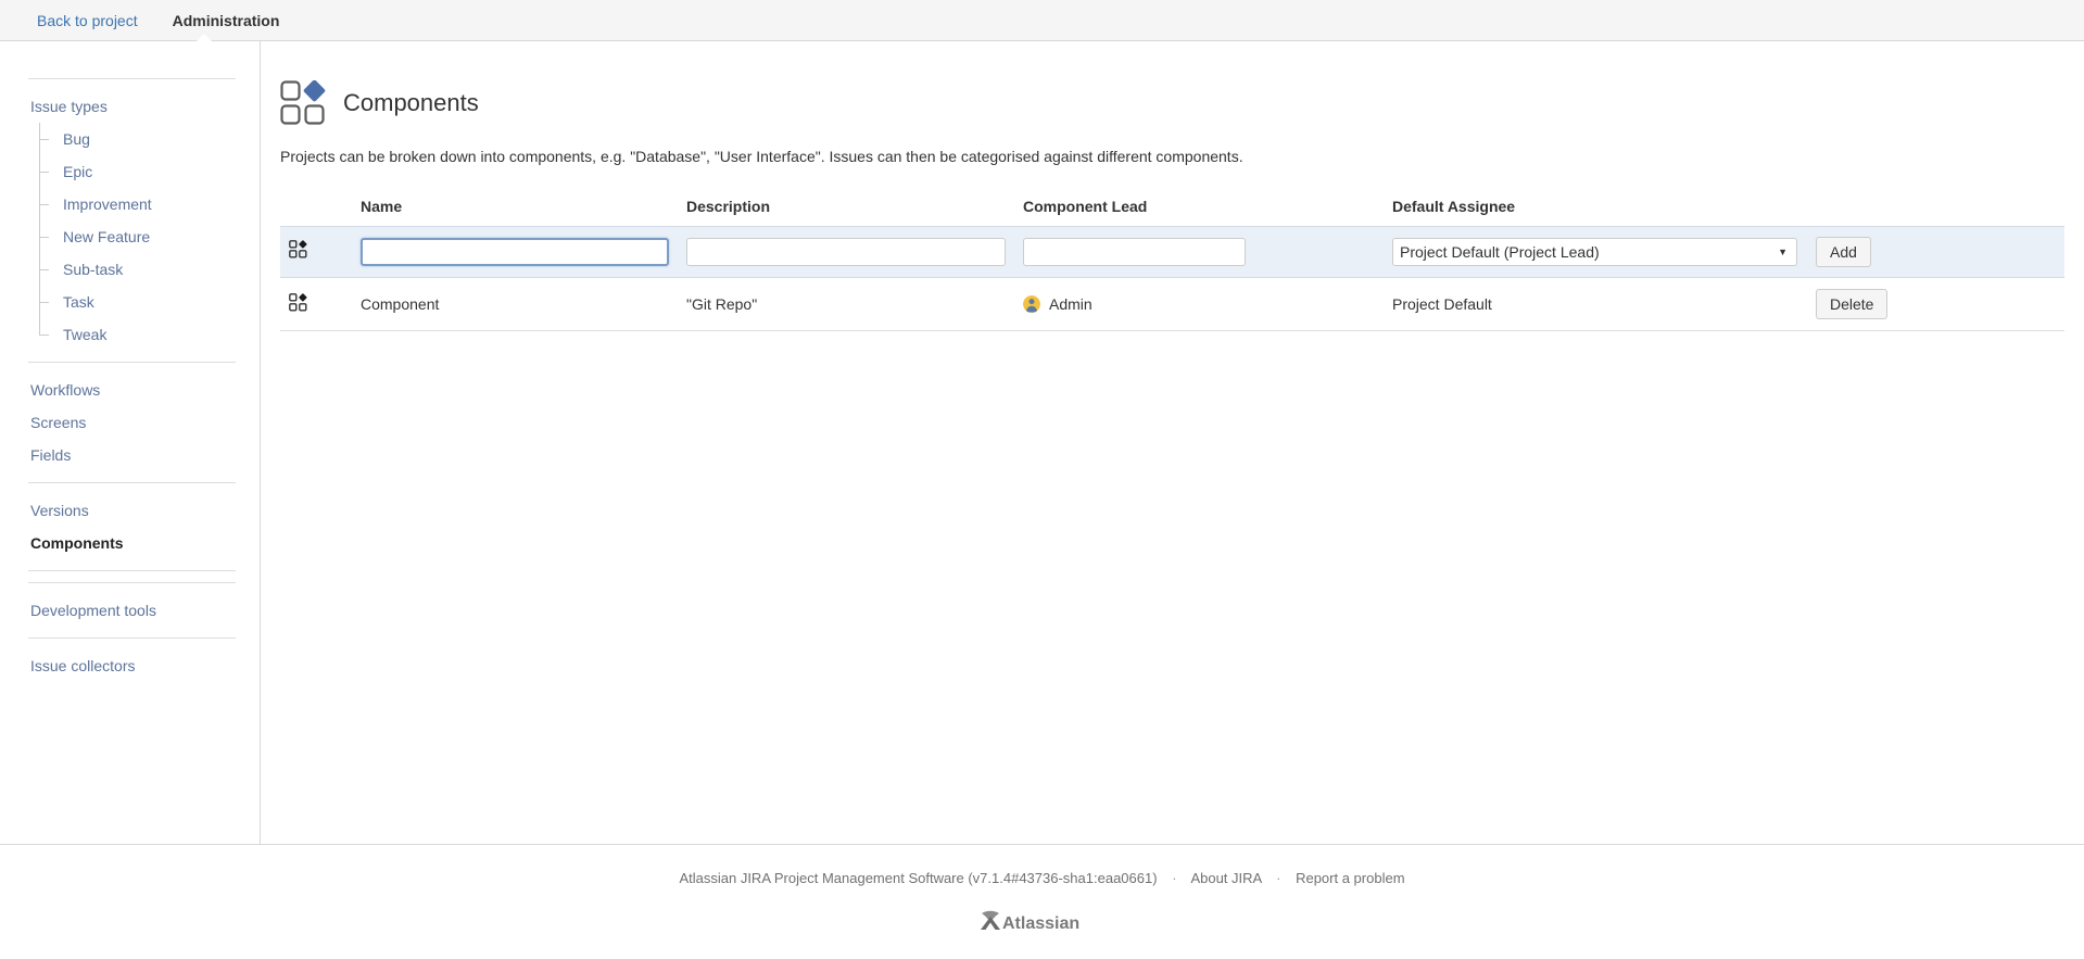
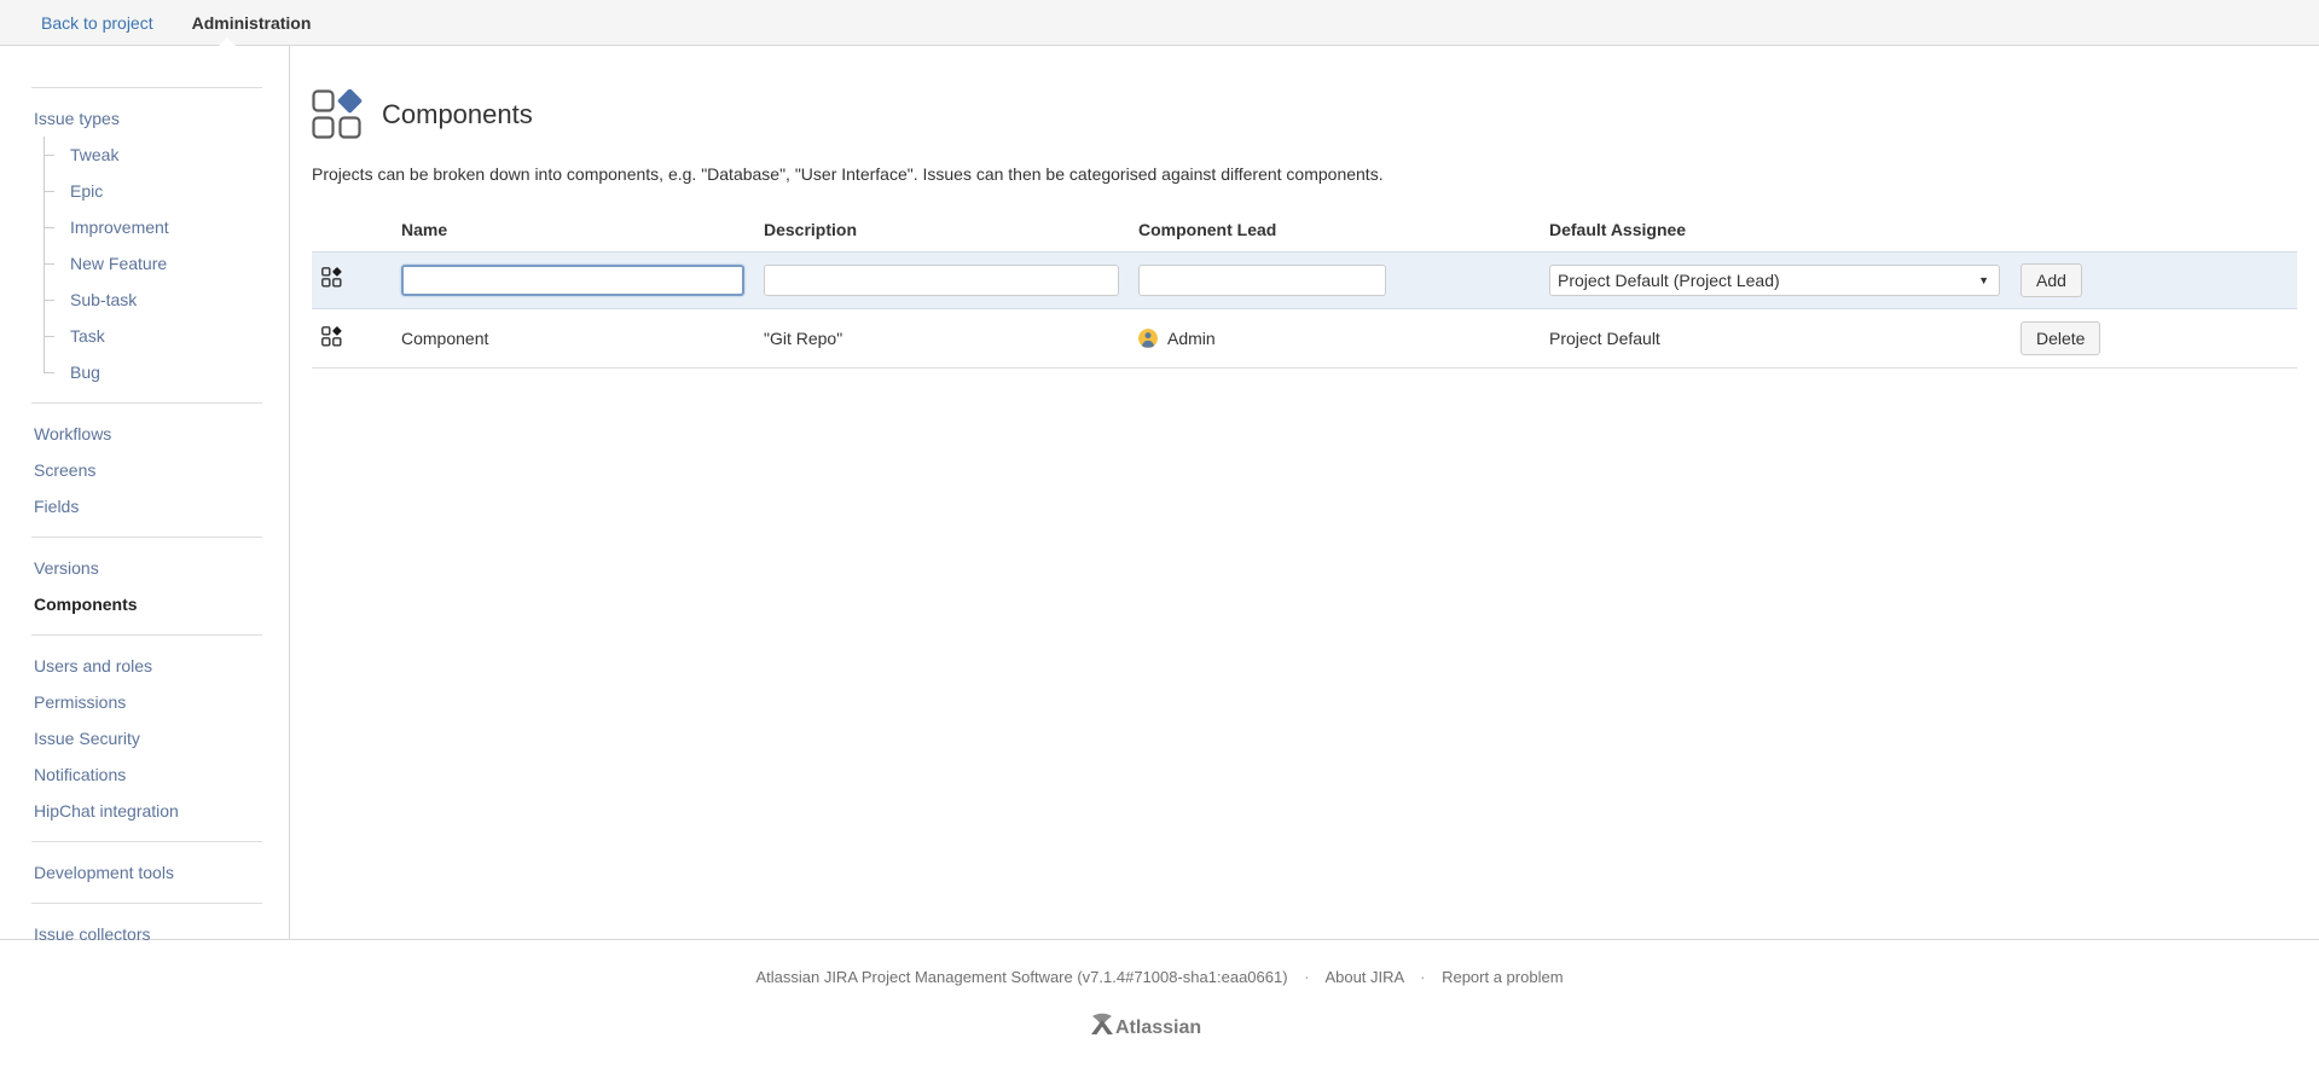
  Back to project
  Administration
  Issue types
- Bug
+ Tweak
  Epic
  Improvement
  New Feature
  Sub-task
  Task
- Tweak
+ Bug
  Workflows
  Screens
  Fields
  Versions
  Components
+ Users and roles
+ Permissions
+ Issue Security
+ Notifications
+ HipChat integration
  Development tools
  Issue collectors
  Components
  Projects can be broken down into components, e.g. "Database", "User Interface". Issues can then be categorised against different components.
  	Name	Description	Component Lead	Default Assignee
  				Project Default (Project Lead) ▼	Add
  	Component	"Git Repo"	Admin	Project Default	Delete
- Atlassian JIRA Project Management Software (v7.1.4#43736-sha1:eaa0661) · About JIRA · Report a problem
+ Atlassian JIRA Project Management Software (v7.1.4#71008-sha1:eaa0661) · About JIRA · Report a problem
  Atlassian
